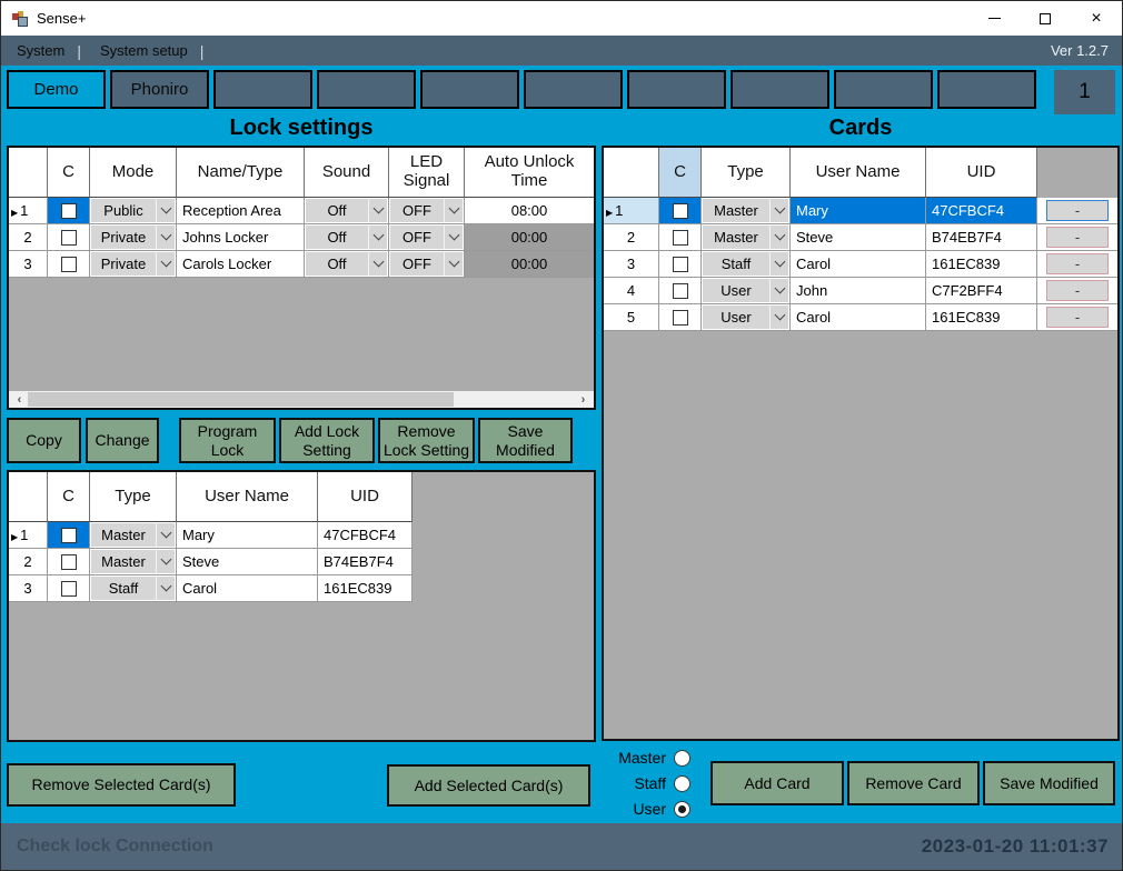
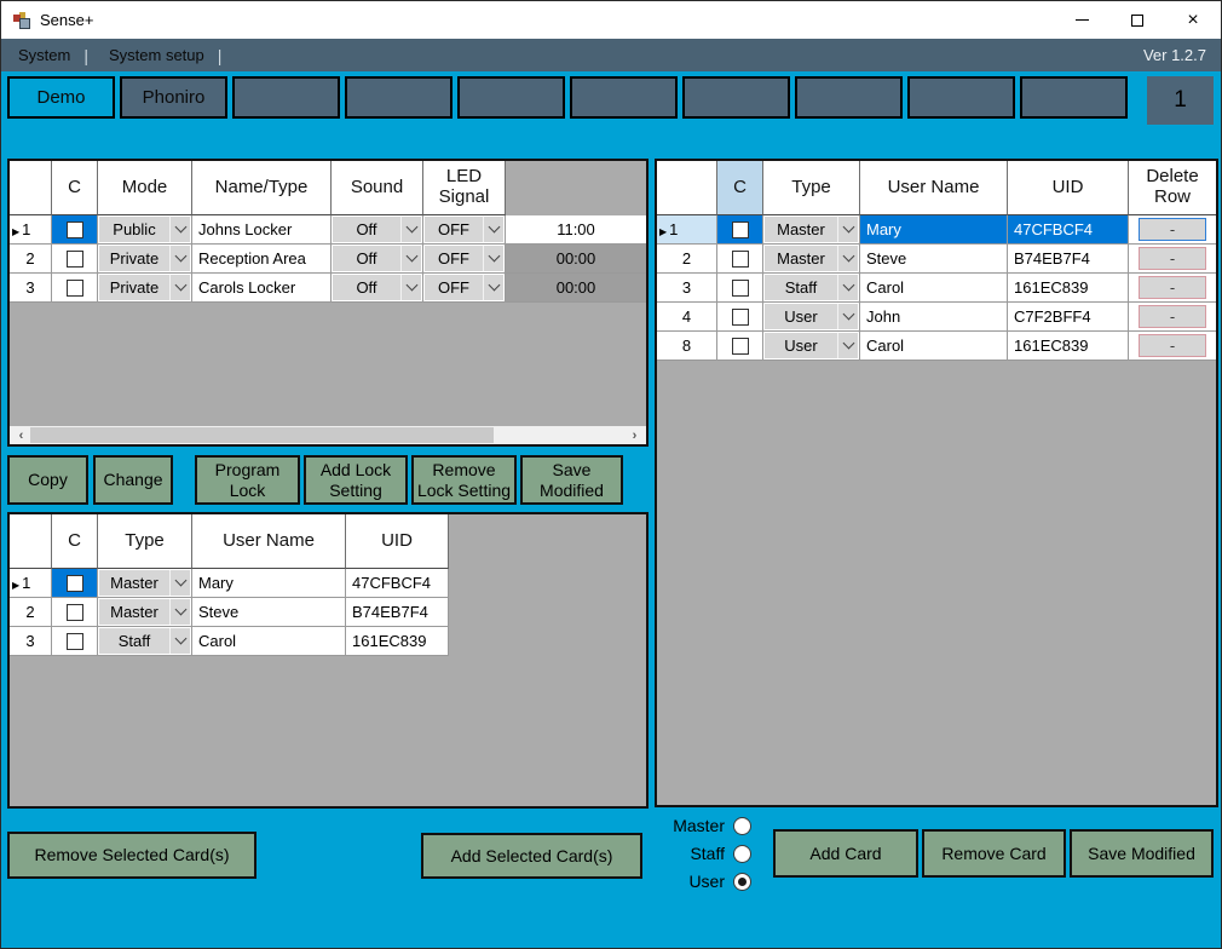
  Sense+
  ×
  System
  |
  System setup
  |
  Ver 1.2.7
  Demo
  Phoniro
  1
- Lock settings
- Cards
  C
  Mode
  Name/Type
  Sound
  LED Signal
- Auto Unlock Time
  1
  Public
- Reception Area
+ Johns Locker
  Off
  OFF
- 08:00
+ 11:00
  2
  Private
- Johns Locker
+ Reception Area
  Off
  OFF
  00:00
  3
  Private
  Carols Locker
  Off
  OFF
  00:00
  ‹
  ›
  Copy
  Change
  Program Lock
  Add Lock Setting
  Remove Lock Setting
  Save Modified
  C
  Type
  User Name
  UID
  1
  Master
  Mary
  47CFBCF4
  2
  Master
  Steve
  B74EB7F4
  3
  Staff
  Carol
  161EC839
  C
  Type
  User Name
  UID
+ Delete Row
  1
  Master
  Mary
  47CFBCF4
  -
  2
  Master
  Steve
  B74EB7F4
  -
  3
  Staff
  Carol
  161EC839
  -
  4
  User
  John
  C7F2BFF4
  -
- 5
+ 8
  User
  Carol
  161EC839
  -
  Remove Selected Card(s)
  Add Selected Card(s)
  Add Card
  Remove Card
  Save Modified
  Master
  Staff
  User
- Check lock Connection
- 2023-01-20 11:01:37
